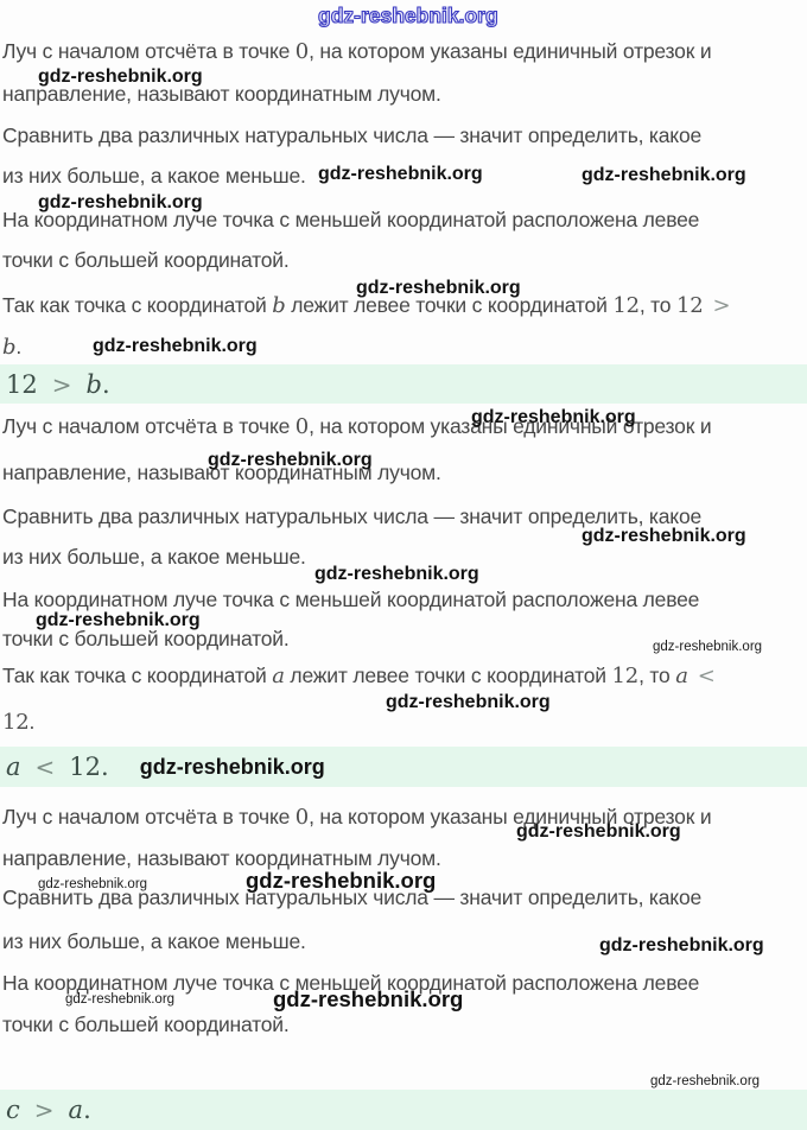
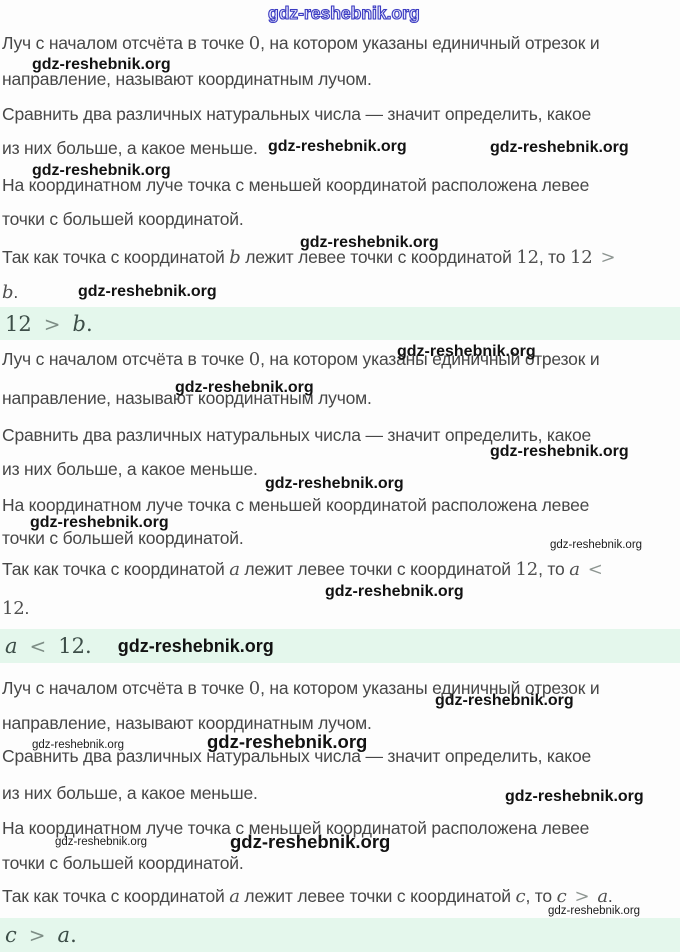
  Луч с началом отсчёта в точке 0, на котором указаны единичный отрезок и
  направление, называют координатным лучом.
  Сравнить два различных натуральных числа — значит определить, какое
  из них больше, а какое меньше.
  На координатном луче точка с меньшей координатой расположена левее
  точки с большей координатой.
  Так как точка с координатой b лежит левее точки с координатой 12, то 12 >
  b.
  Луч с началом отсчёта в точке 0, на котором указаны единичный отрезок и
  направление, называют координатным лучом.
  Сравнить два различных натуральных числа — значит определить, какое
  из них больше, а какое меньше.
  На координатном луче точка с меньшей координатой расположена левее
  точки с большей координатой.
  Так как точка с координатой a лежит левее точки с координатой 12, то a <
  12.
  Луч с началом отсчёта в точке 0, на котором указаны единичный отрезок и
  направление, называют координатным лучом.
  Сравнить два различных натуральных числа — значит определить, какое
  из них больше, а какое меньше.
  На координатном луче точка с меньшей координатой расположена левее
  точки с большей координатой.
+ Так как точка с координатой a лежит левее точки с координатой c, то c > a.
  12
  >
  b
  .
  a
  <
  12
  .
  gdz-reshebnik.org
  c
  >
  a
  .
  gdz-reshebnik.org
  gdz-reshebnik.org
  gdz-reshebnik.org
  gdz-reshebnik.org
  gdz-reshebnik.org
  gdz-reshebnik.org
  gdz-reshebnik.org
  gdz-reshebnik.org
  gdz-reshebnik.org
  gdz-reshebnik.org
  gdz-reshebnik.org
  gdz-reshebnik.org
  gdz-reshebnik.org
  gdz-reshebnik.org
  gdz-reshebnik.org
  gdz-reshebnik.org
  gdz-reshebnik.org
  gdz-reshebnik.org
  gdz-reshebnik.org
  gdz-reshebnik.org
  gdz-reshebnik.org
